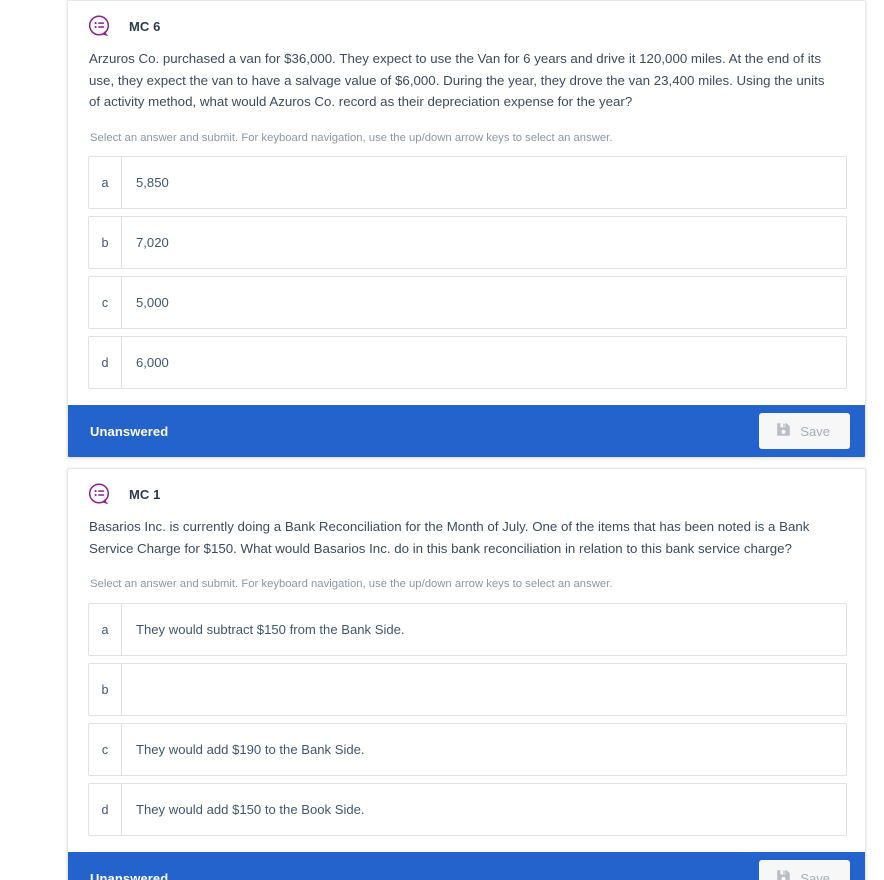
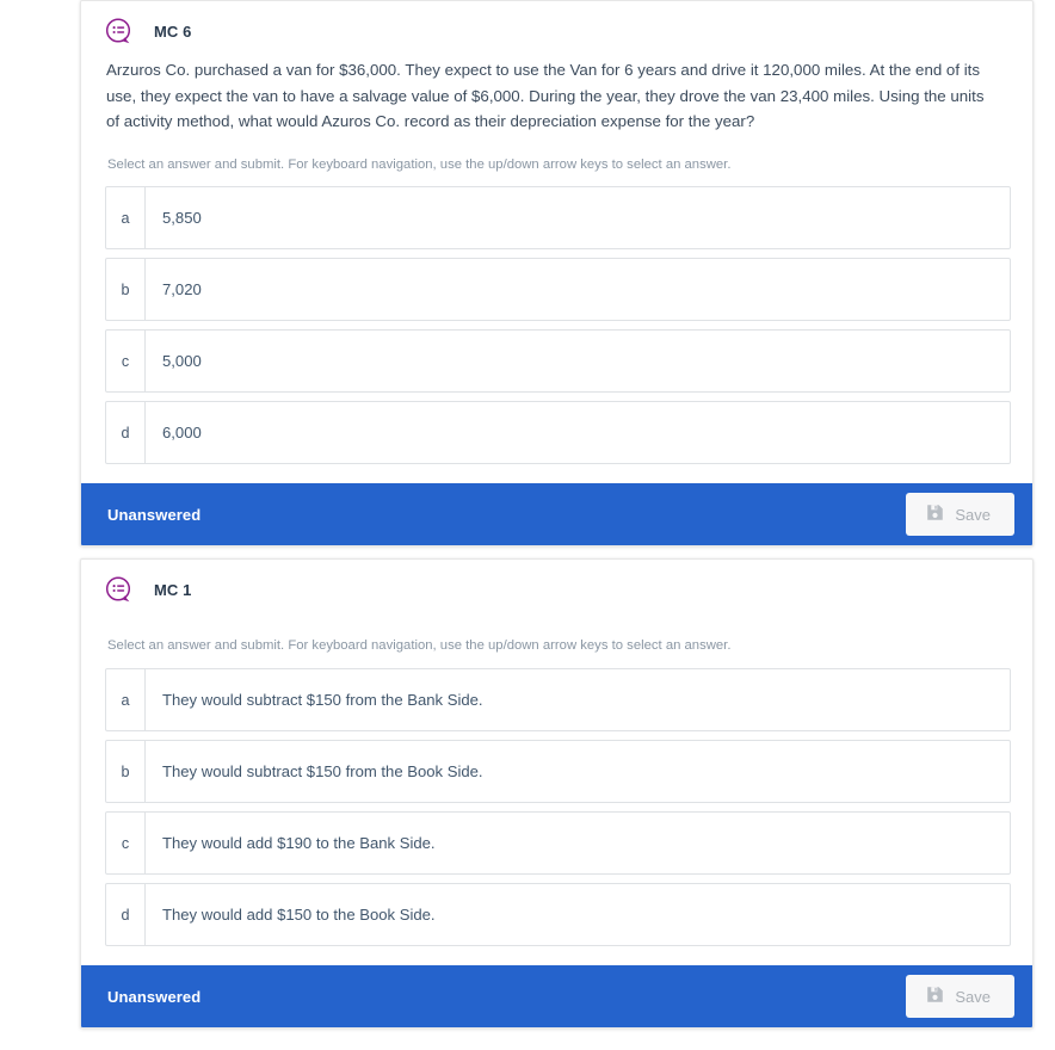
  MC 6
  Arzuros Co. purchased a van for $36,000. They expect to use the Van for 6 years and drive it 120,000 miles. At the end of its use, they expect the van to have a salvage value of $6,000. During the year, they drove the van 23,400 miles. Using the units of activity method, what would Azuros Co. record as their depreciation expense for the year?
  Select an answer and submit. For keyboard navigation, use the up/down arrow keys to select an answer.
  a
  5,850
  b
  7,020
  c
  5,000
  d
  6,000
  Unanswered
  Save
  MC 1
- Basarios Inc. is currently doing a Bank Reconciliation for the Month of July. One of the items that has been noted is a Bank Service Charge for $150. What would Basarios Inc. do in this bank reconciliation in relation to this bank service charge?
  Select an answer and submit. For keyboard navigation, use the up/down arrow keys to select an answer.
  a
  They would subtract $150 from the Bank Side.
  b
+ They would subtract $150 from the Book Side.
  c
  They would add $190 to the Bank Side.
  d
  They would add $150 to the Book Side.
  Unanswered
  Save
